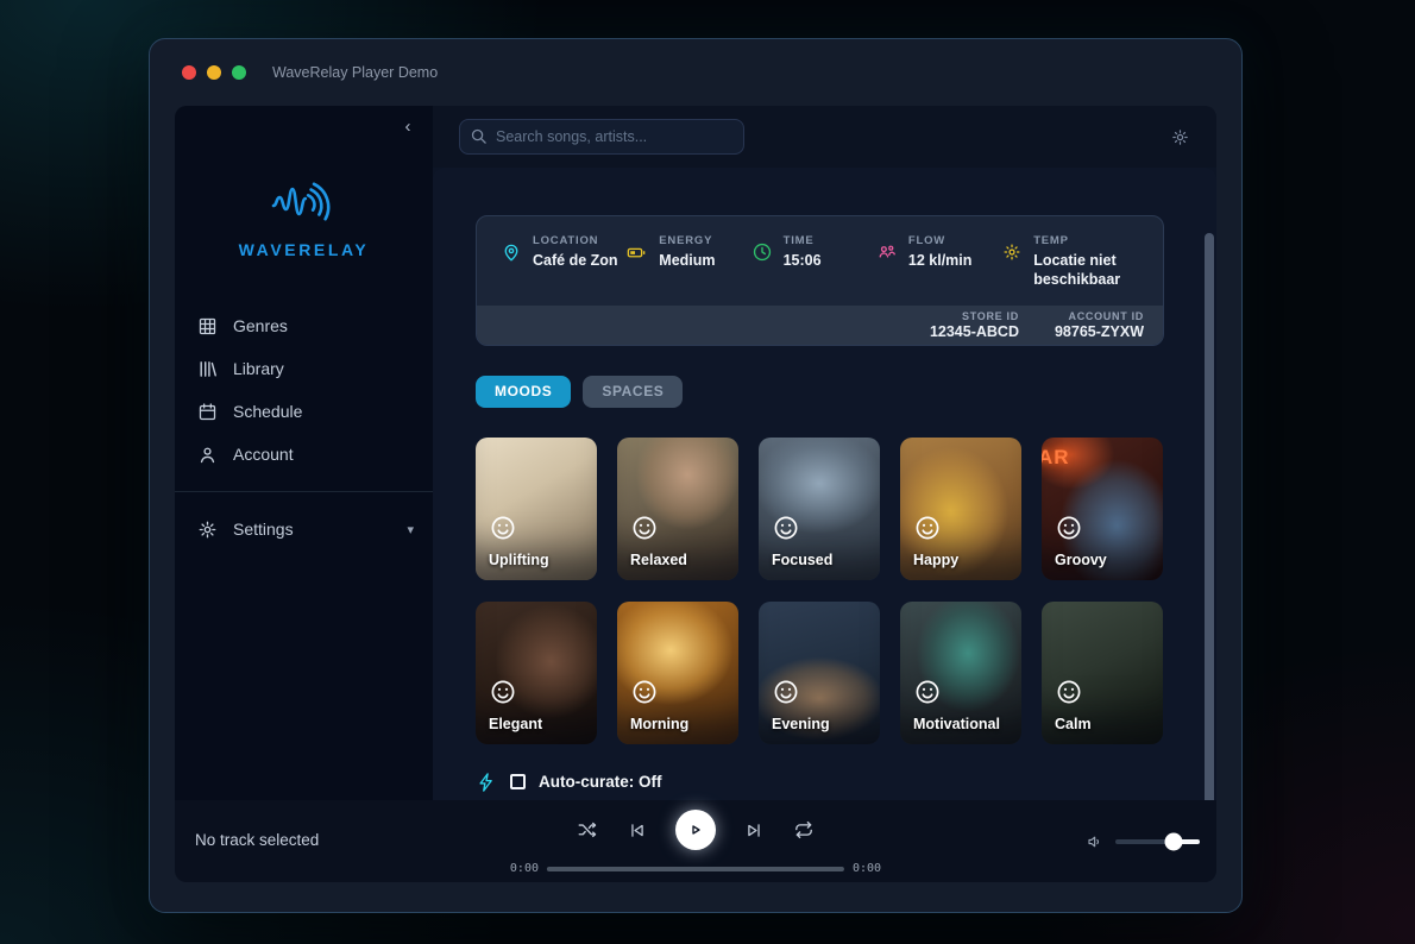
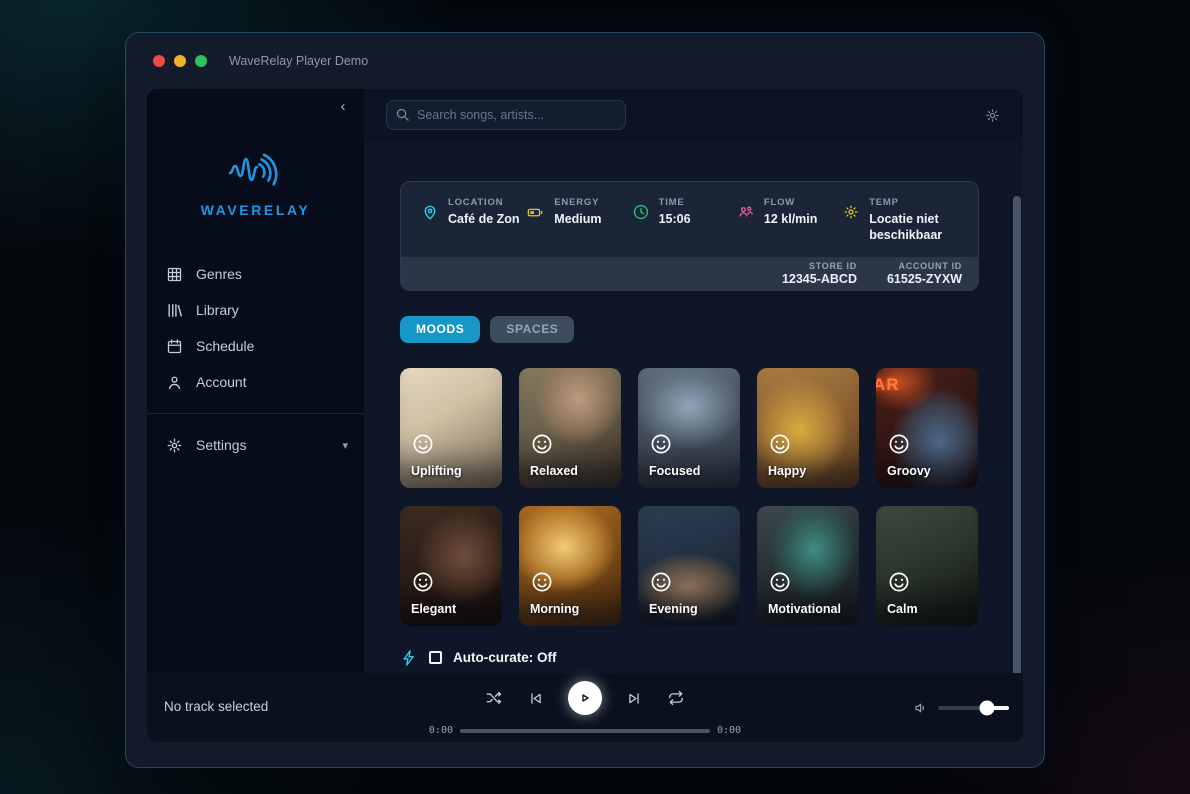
  WaveRelay Player Demo
  ‹
  WAVERELAY
  Genres
  Library
  Schedule
  Account
  Settings
  ▾
  Search songs, artists...
  LOCATION
  Café de Zon
  ENERGY
  Medium
  TIME
  15:06
  FLOW
  12 kl/min
  TEMP
  Locatie niet beschikbaar
  STORE ID
  12345-ABCD
  ACCOUNT ID
- 98765-ZYXW
+ 61525-ZYXW
  MOODS
  SPACES
  Uplifting
  Relaxed
  Focused
  Happy
  AR
  Groovy
  Elegant
  Morning
  Evening
  Motivational
  Calm
  Auto-curate: Off
  No track selected
  0:00
  0:00
